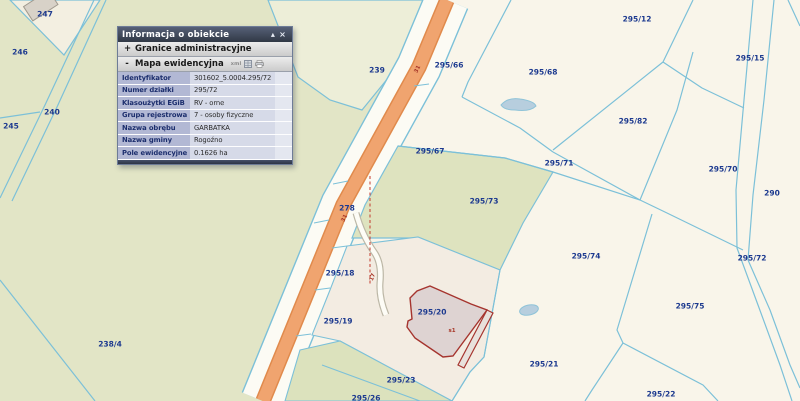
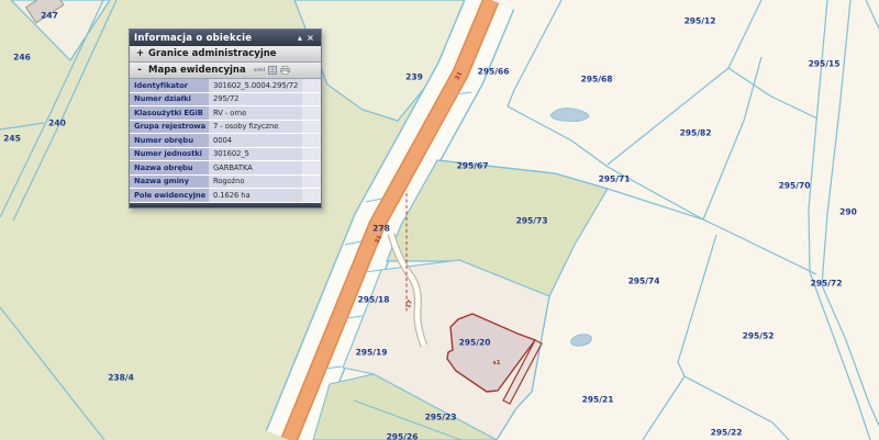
  247
  246
  240
  245
  238/4
  239
  278
  295/66
  295/68
  295/12
  295/15
  295/82
  295/67
  295/71
  295/70
  290
  295/73
  295/74
  295/72
- 295/75
+ 295/52
  295/18
  295/19
  295/20
  295/21
  295/23
  295/26
  295/22
  Informacja o obiekcie
  ▴
  ×
  +
  Granice administracyjne
  -
  Mapa ewidencyjna
  Identyfikator
  301602_5.0004.295/72
  Numer działki
  295/72
  Klasoużytki EGiB
  RV - orne
  Grupa rejestrowa
  7 - osoby fizyczne
+ Numer obrębu
+ 0004
+ Numer jednostki
+ 301602_5
  Nazwa obrębu
  GARBATKA
  Nazwa gminy
  Rogoźno
  Pole ewidencyjne
  0.1626 ha
